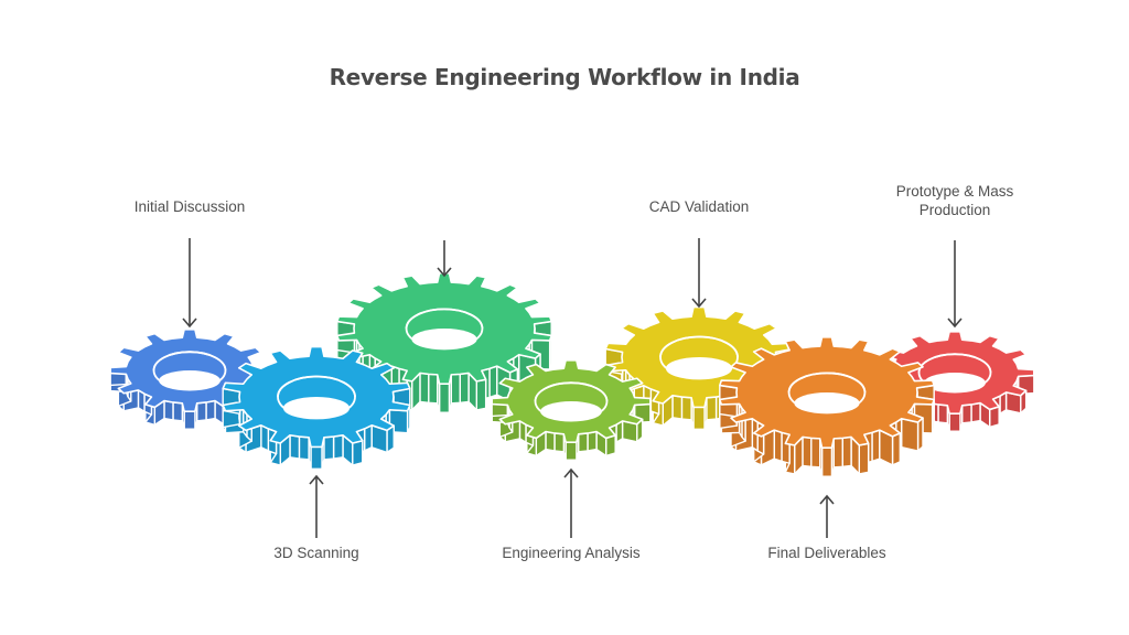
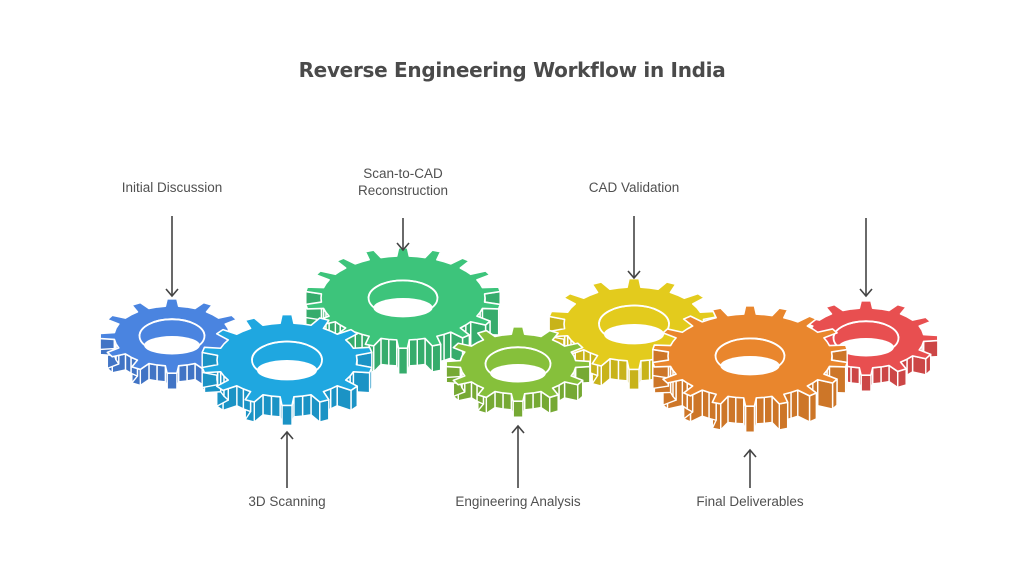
  Reverse Engineering Workflow in India
  Initial Discussion
  3D Scanning
+ Scan-to-CAD Reconstruction
  Engineering Analysis
  CAD Validation
  Final Deliverables
- Prototype & Mass Production
